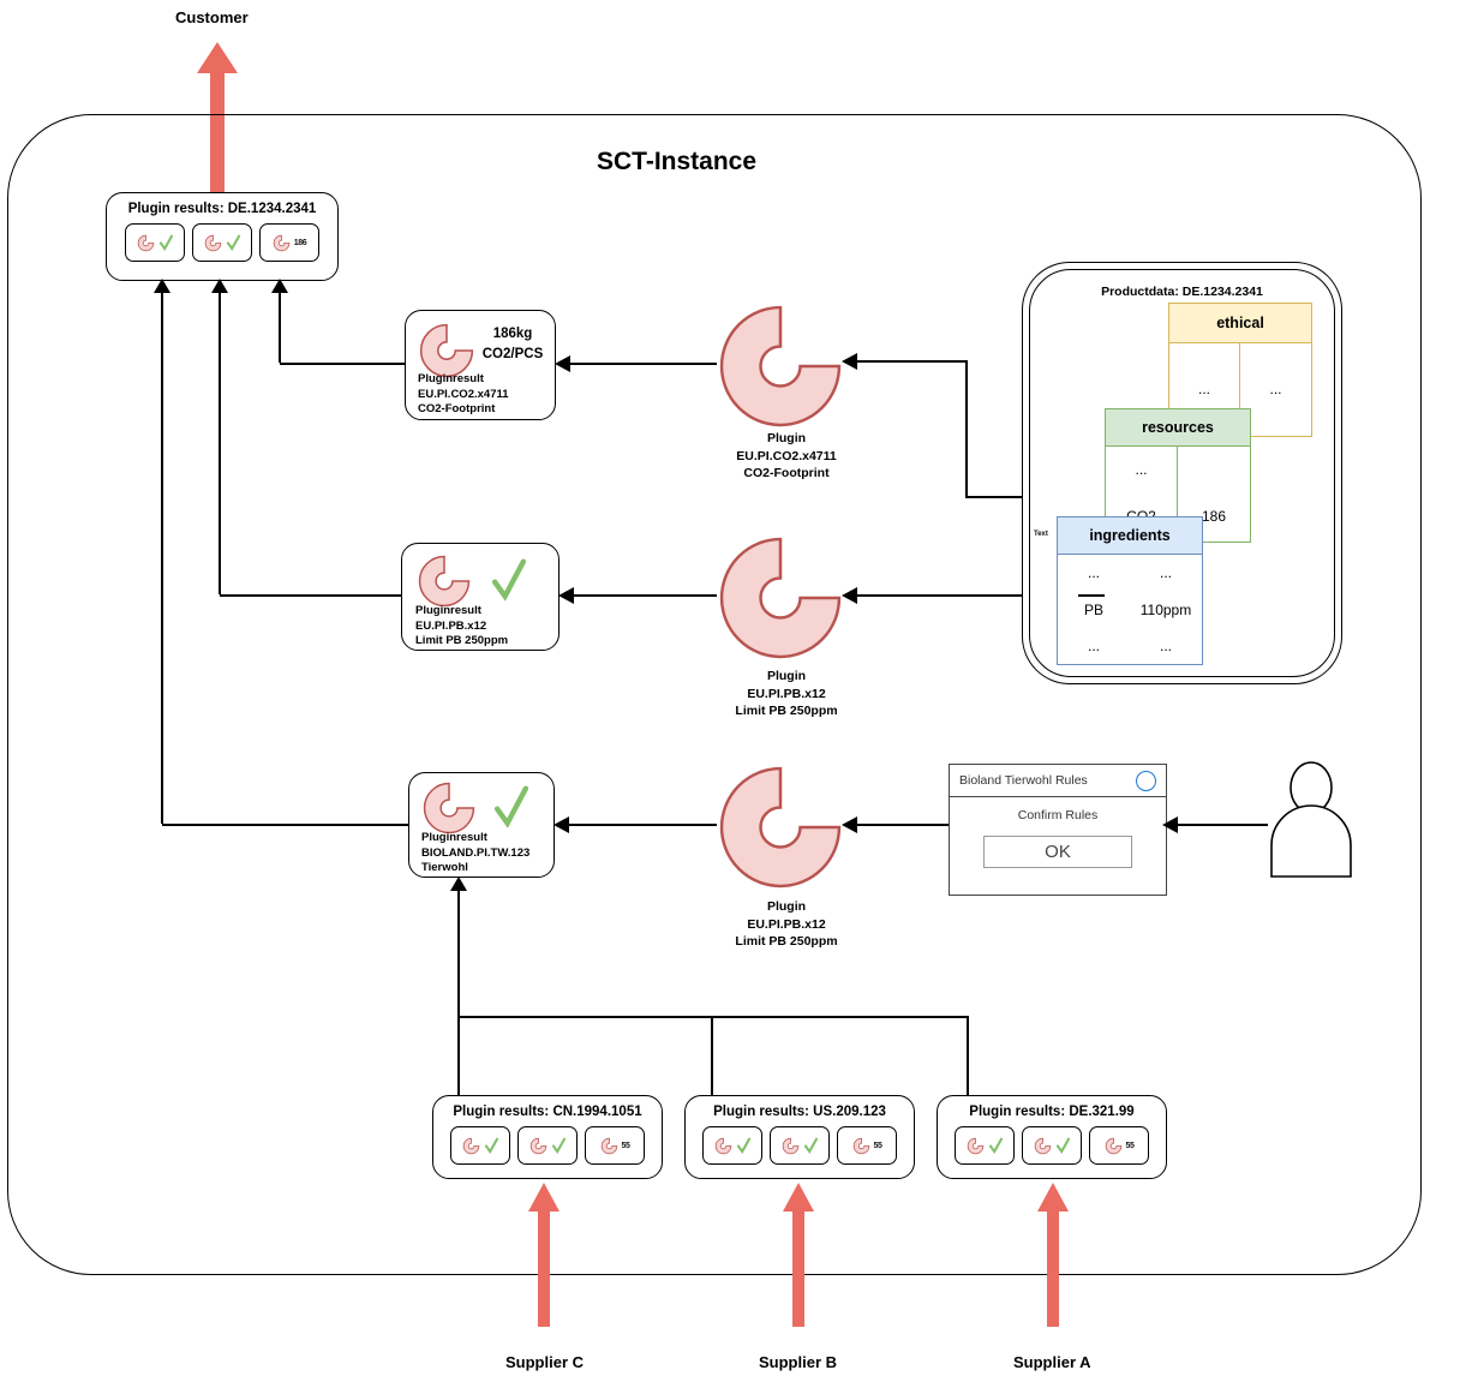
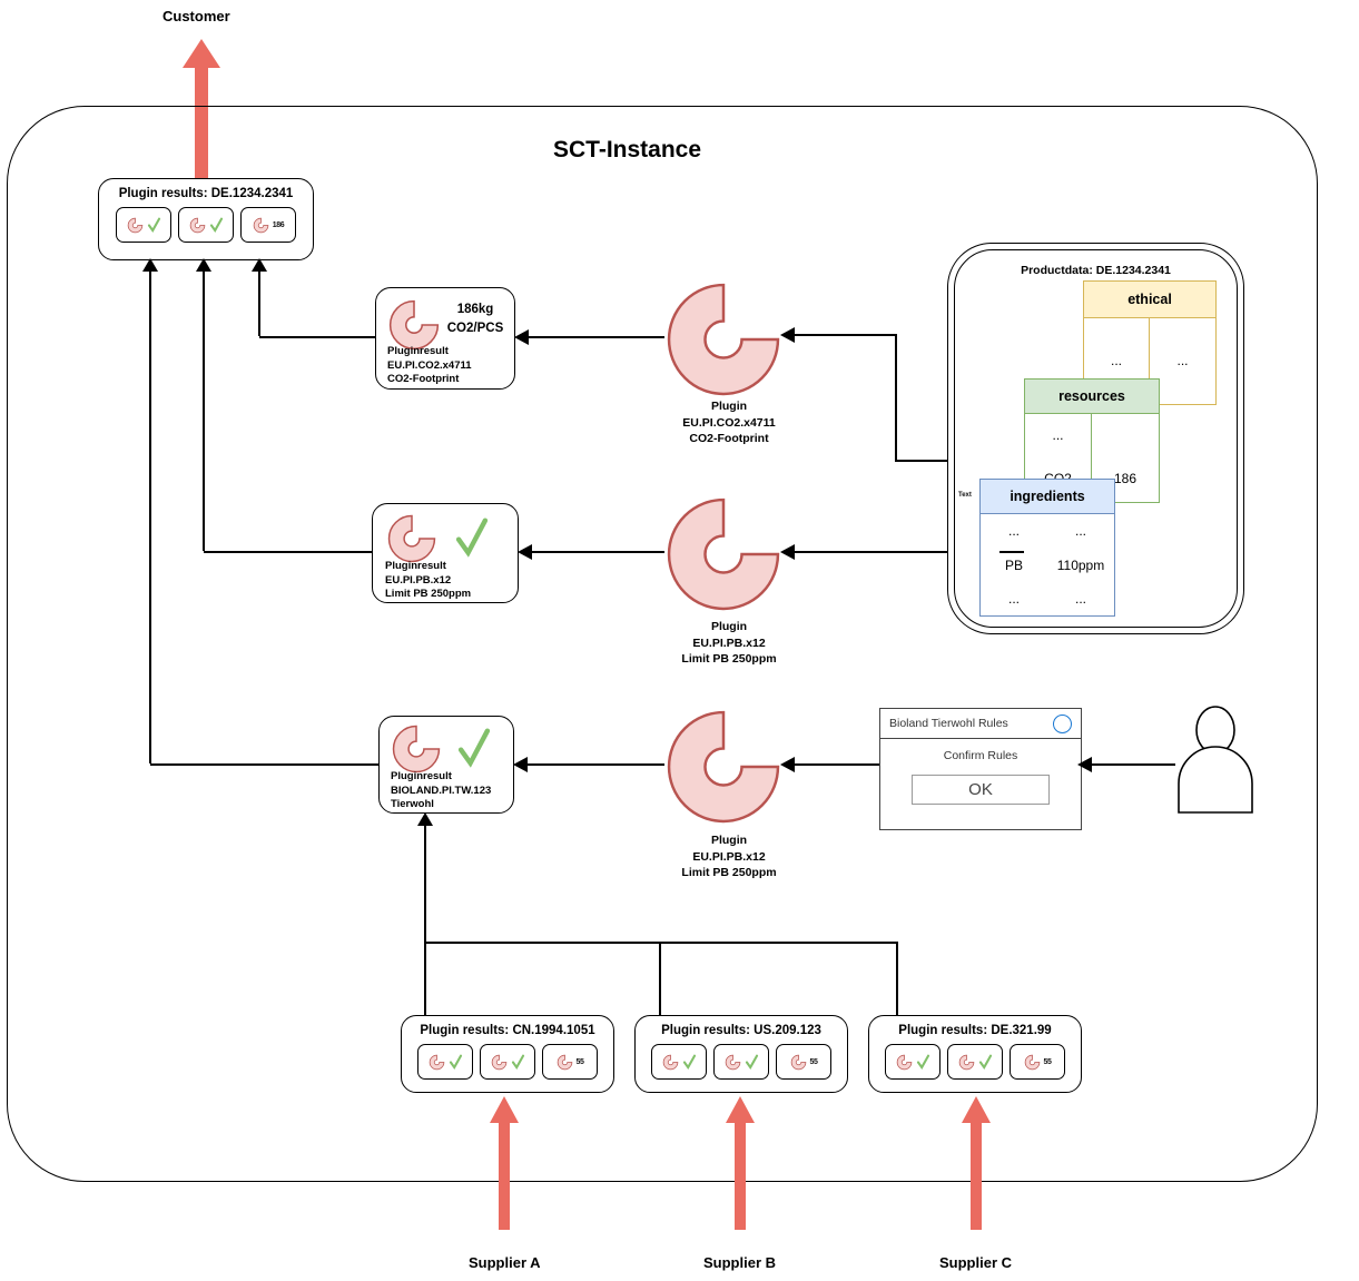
  Customer
  SCT-Instance
  Plugin results: DE.1234.2341
  186kg
  CO2/PCS
  Pluginresult
  EU.PI.CO2.x4711
  CO2-Footprint
  Plugin
  EU.PI.CO2.x4711
  CO2-Footprint
  Pluginresult
  EU.PI.PB.x12
  Limit PB 250ppm
  Plugin
  EU.PI.PB.x12
  Limit PB 250ppm
  Pluginresult
  BIOLAND.PI.TW.123
  Tierwohl
  Plugin
  EU.PI.PB.x12
  Limit PB 250ppm
  Productdata: DE.1234.2341
  ethical
  ...
  ...
  resources
  ...
  186
  ingredients
  ...
  ...
  PB
  110ppm
  ...
  ...
  Bioland Tierwohl Rules
  Confirm Rules
  OK
  Plugin results: CN.1994.1051
  Plugin results: US.209.123
  Plugin results: DE.321.99
- Supplier C
+ Supplier A
  Supplier B
- Supplier A
+ Supplier C
